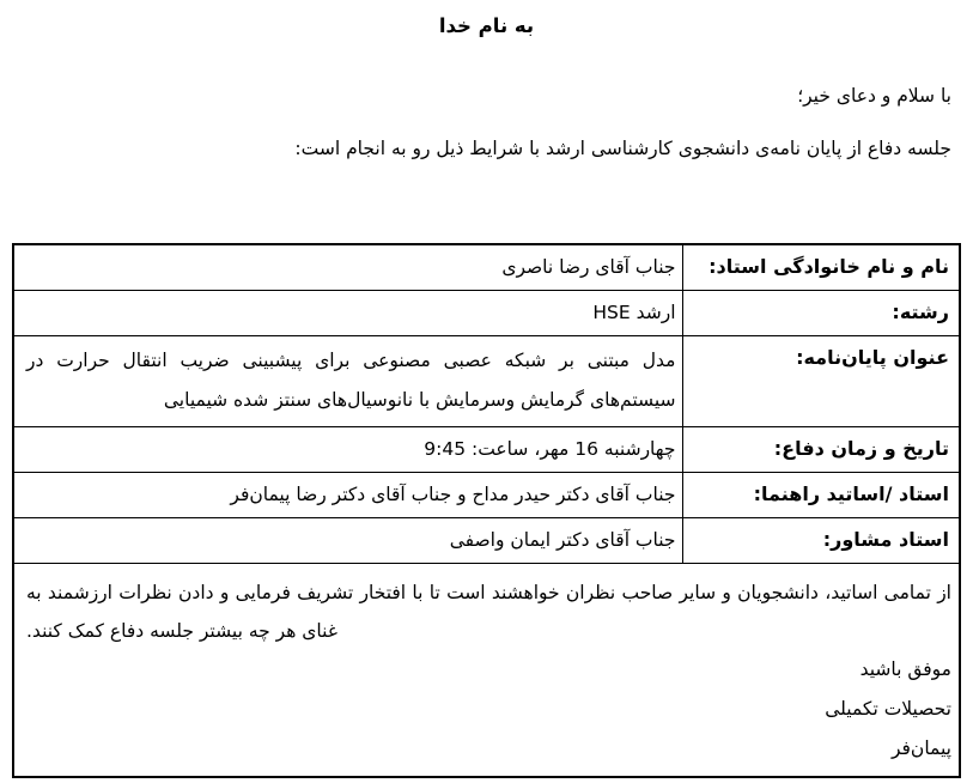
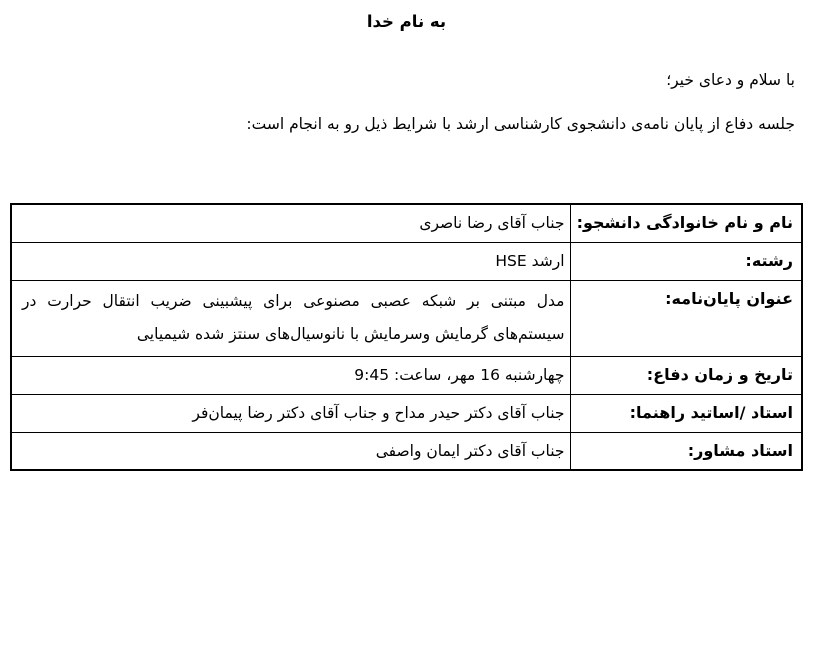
  به نام خدا
  با سلام و دعای خیر؛
  جلسه دفاع از پایان نامه‌ی دانشجوی کارشناسی ارشد با شرایط ذیل رو به انجام است:
- نام و نام خانوادگی استاد:	جناب آقای رضا ناصری
+ نام و نام خانوادگی دانشجو:	جناب آقای رضا ناصری
  رشته:	ارشد HSE
  عنوان پایان‌نامه:	مدل مبتنی بر شبکه عصبی مصنوعی برای پیشبینی ضریب انتقال حرارت در سیستم‌های گرمایش وسرمایش با نانوسیال‌های سنتز شده شیمیایی
  تاریخ و زمان دفاع:	چهارشنبه 16 مهر، ساعت: 9:45
  استاد /اساتید راهنما:	جناب آقای دکتر حیدر مداح و جناب آقای دکتر رضا پیمان‌فر
  استاد مشاور:	جناب آقای دکتر ایمان واصفی
- از تمامی اساتید، دانشجویان و سایر صاحب نظران خواهشند است تا با افتخار تشریف فرمایی و دادن نظرات ارزشمند به غنای هر چه بیشتر جلسه دفاع کمک کنند. موفق باشید تحصیلات تکمیلی پیمان‌فر
